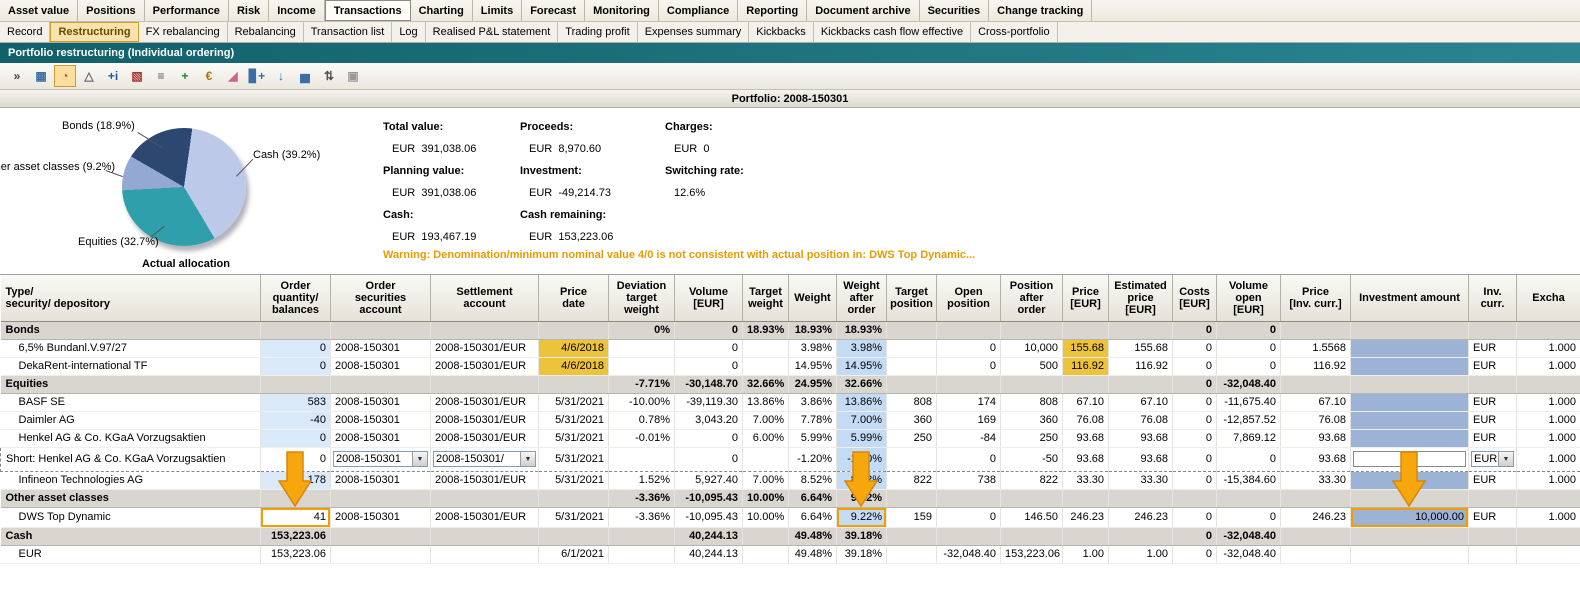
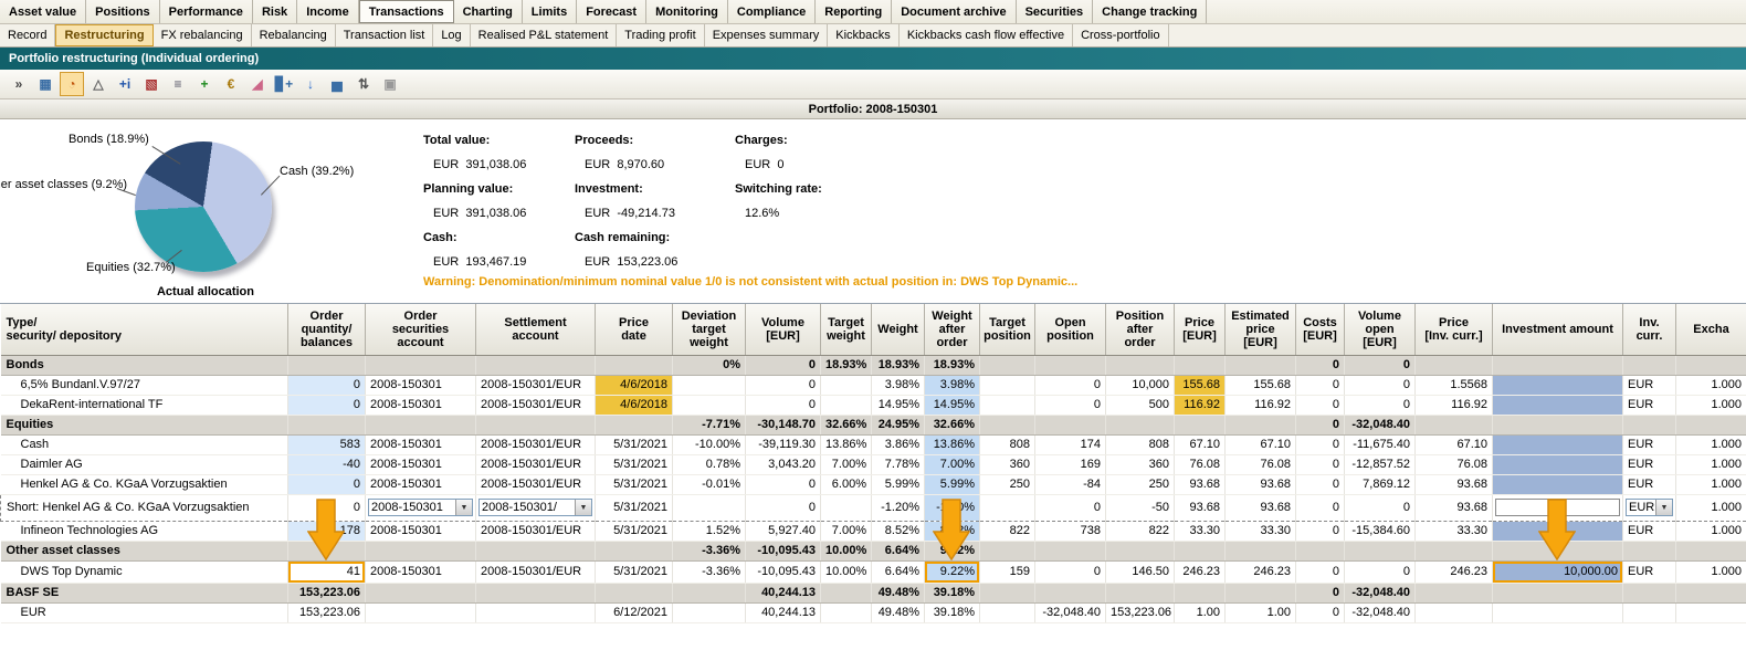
  Asset value
  Positions
  Performance
  Risk
  Income
  Transactions
  Charting
  Limits
  Forecast
  Monitoring
  Compliance
  Reporting
  Document archive
  Securities
  Change tracking
  Record
  Restructuring
  FX rebalancing
  Rebalancing
  Transaction list
  Log
  Realised P&L statement
  Trading profit
  Expenses summary
  Kickbacks
  Kickbacks cash flow effective
  Cross-portfolio
  Portfolio restructuring (Individual ordering)
  »
  ▦
  ◔
  △
  +i
  ▧
  ≡
  +
  €
  ◢
  ▊+
  ↓
  ▅
  ⇅
  ▣
  Portfolio: 2008-150301
  Bonds (18.9%)
  Cash (39.2%)
  Equities (32.7%)
  er asset classes (9.2%)
  Actual allocation
  Total value:
  EUR 391,038.06
  Planning value:
  EUR 391,038.06
  Cash:
  EUR 193,467.19
  Proceeds:
  EUR 8,970.60
  Investment:
  EUR -49,214.73
  Cash remaining:
  EUR 153,223.06
  Charges:
  EUR 0
  Switching rate:
  12.6%
- Warning: Denomination/minimum nominal value 4/0 is not consistent with actual position in: DWS Top Dynamic...
+ Warning: Denomination/minimum nominal value 1/0 is not consistent with actual position in: DWS Top Dynamic...
  Type/ security/ depository	Order quantity/ balances	Order securities account	Settlement account	Price date	Deviation target weight	Volume [EUR]	Target weight	Weight	Weight after order	Target position	Open position	Position after order	Price [EUR]	Estimated price [EUR]	Costs [EUR]	Volume open [EUR]	Price [Inv. curr.]	Investment amount	Inv. curr.	Excha
  Bonds					0%	0	18.93%	18.93%	18.93%						0	0
  6,5% Bundanl.V.97/27	0	2008-150301	2008-150301/EUR	4/6/2018		0		3.98%	3.98%		0	10,000	155.68	155.68	0	0	1.5568		EUR	1.000
  DekaRent-international TF	0	2008-150301	2008-150301/EUR	4/6/2018		0		14.95%	14.95%		0	500	116.92	116.92	0	0	116.92		EUR	1.000
  Equities					-7.71%	-30,148.70	32.66%	24.95%	32.66%						0	-32,048.40
- BASF SE	583	2008-150301	2008-150301/EUR	5/31/2021	-10.00%	-39,119.30	13.86%	3.86%	13.86%	808	174	808	67.10	67.10	0	-11,675.40	67.10		EUR	1.000
+ Cash	583	2008-150301	2008-150301/EUR	5/31/2021	-10.00%	-39,119.30	13.86%	3.86%	13.86%	808	174	808	67.10	67.10	0	-11,675.40	67.10		EUR	1.000
  Daimler AG	-40	2008-150301	2008-150301/EUR	5/31/2021	0.78%	3,043.20	7.00%	7.78%	7.00%	360	169	360	76.08	76.08	0	-12,857.52	76.08		EUR	1.000
  Henkel AG & Co. KGaA Vorzugsaktien	0	2008-150301	2008-150301/EUR	5/31/2021	-0.01%	0	6.00%	5.99%	5.99%	250	-84	250	93.68	93.68	0	7,869.12	93.68		EUR	1.000
  Short: Henkel AG & Co. KGaA Vorzugsaktien	0	2008-150301	2008-150301/	5/31/2021		0		-1.20%	-%		0	-50	93.68	93.68	0	0	93.68		EUR	1.000
  Infineon Technologies AG	178	2008-150301	2008-150301/EUR	5/31/2021	1.52%	5,927.40	7.00%	8.52%	%	822	738	822	33.30	33.30	0	-15,384.60	33.30		EUR	1.000
  Other asset classes					-3.36%	-10,095.43	10.00%	6.64%	92%
  DWS Top Dynamic	41	2008-150301	2008-150301/EUR	5/31/2021	-3.36%	-10,095.43	10.00%	6.64%	9.22%	159	0	146.50	246.23	246.23	0	0	246.23	10,000.00	EUR	1.000
- Cash	153,223.06					40,244.13		49.48%	39.18%						0	-32,048.40
+ BASF SE	153,223.06					40,244.13		49.48%	39.18%						0	-32,048.40
- EUR	153,223.06			6/1/2021		40,244.13		49.48%	39.18%		-32,048.40	153,223.06	1.00	1.00	0	-32,048.40
+ EUR	153,223.06			6/12/2021		40,244.13		49.48%	39.18%		-32,048.40	153,223.06	1.00	1.00	0	-32,048.40
